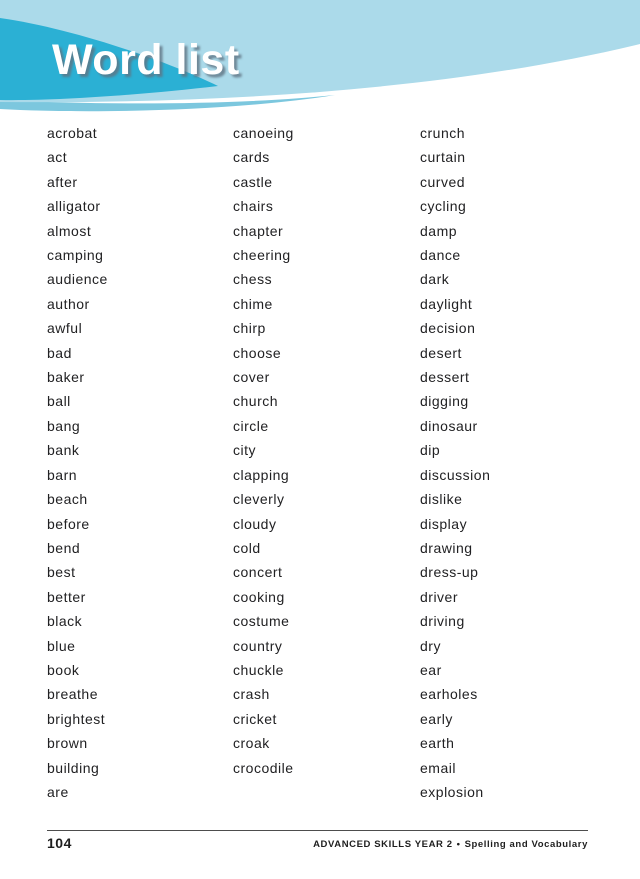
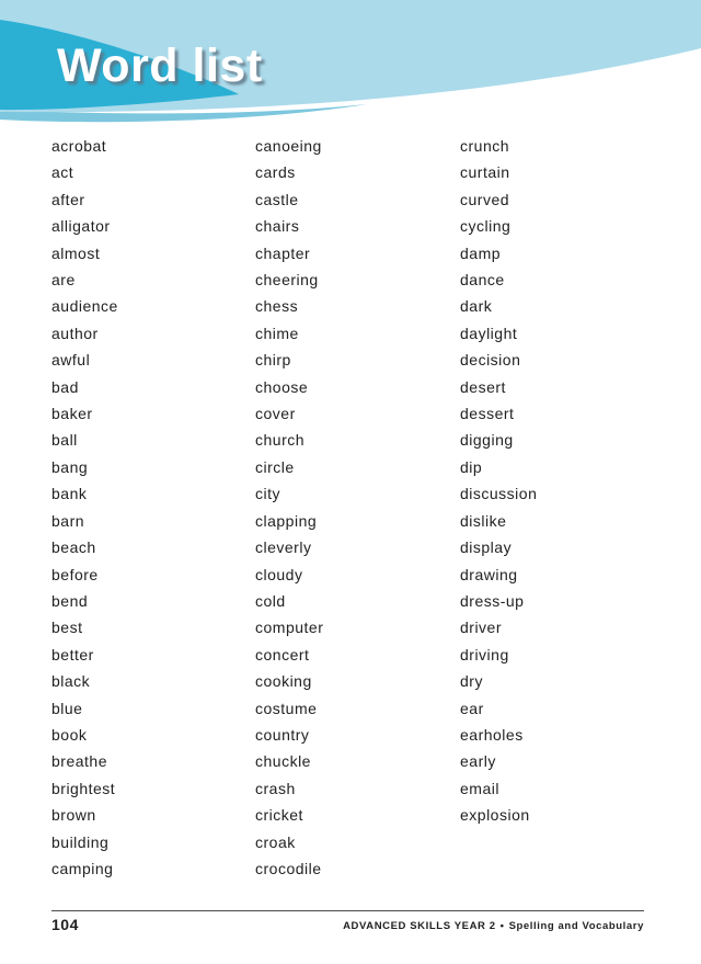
  Word list
  acrobat
  act
  after
  alligator
  almost
- camping
+ are
  audience
  author
  awful
  bad
  baker
  ball
  bang
  bank
  barn
  beach
  before
  bend
  best
  better
  black
  blue
  book
  breathe
  brightest
  brown
  building
- are
+ camping
  canoeing
  cards
  castle
  chairs
  chapter
  cheering
  chess
  chime
  chirp
  choose
  cover
  church
  circle
  city
  clapping
  cleverly
  cloudy
  cold
+ computer
  concert
  cooking
  costume
  country
  chuckle
  crash
  cricket
  croak
  crocodile
  crunch
  curtain
  curved
  cycling
  damp
  dance
  dark
  daylight
  decision
  desert
  dessert
  digging
- dinosaur
  dip
  discussion
  dislike
  display
  drawing
  dress-up
  driver
  driving
  dry
  ear
  earholes
  early
- earth
  email
  explosion
  104
  ADVANCED SKILLS YEAR 2 • Spelling and Vocabulary
